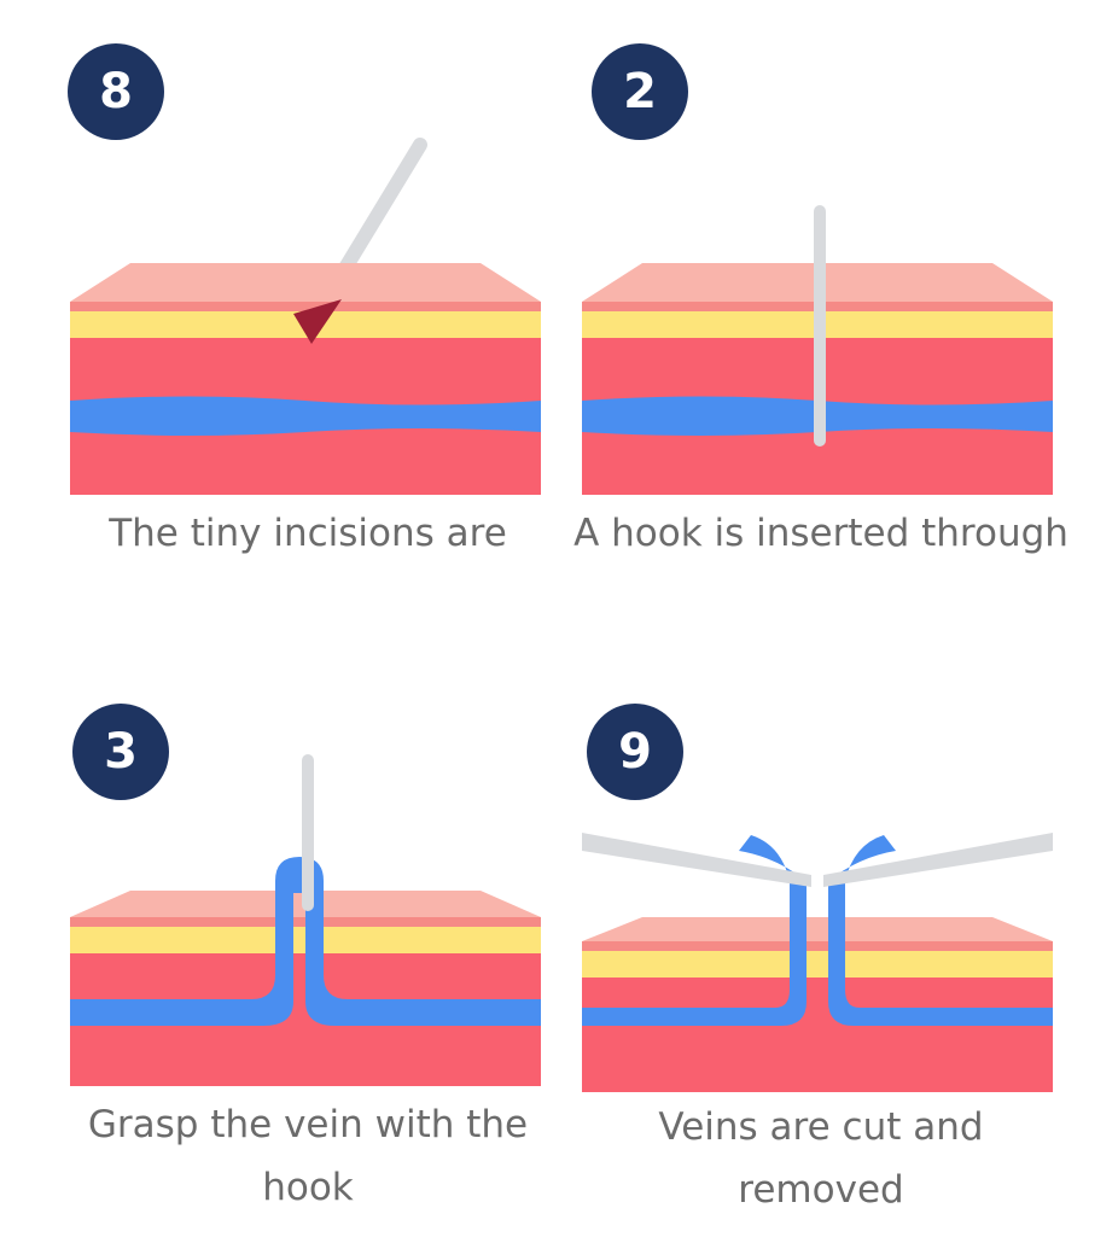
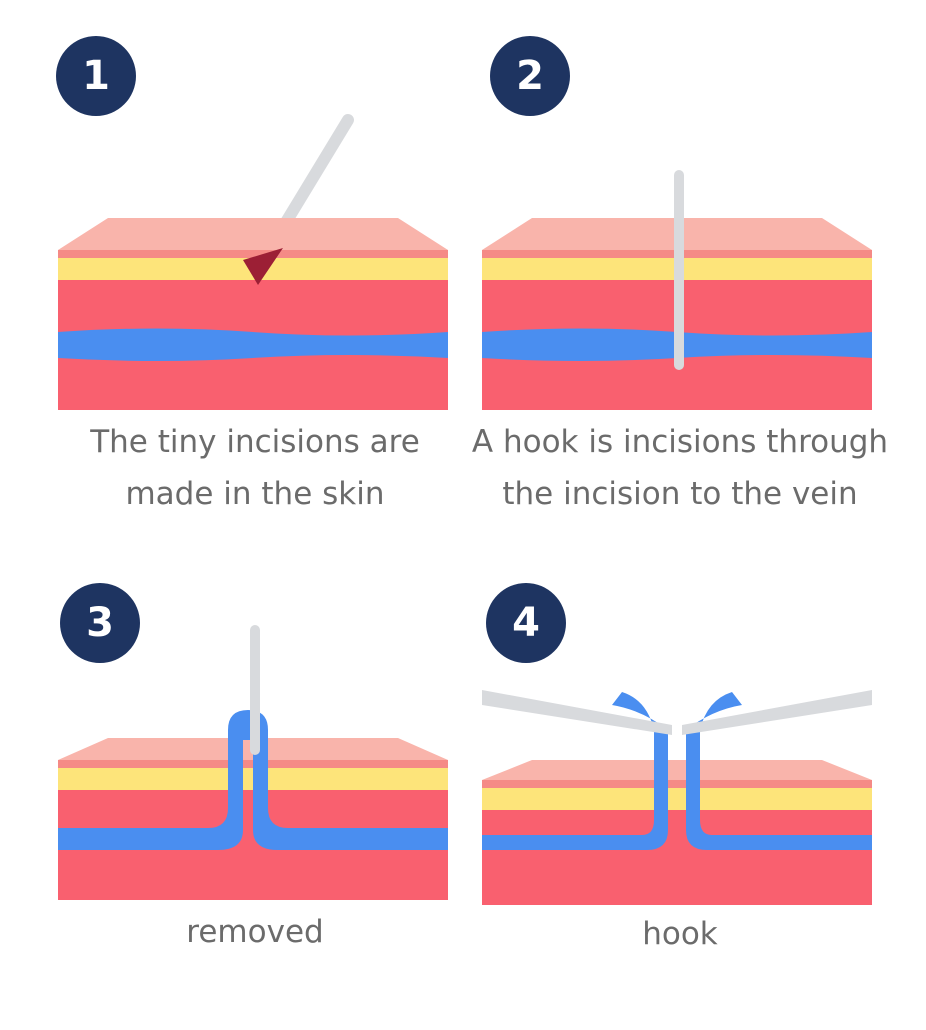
- 8
+ 1
  The tiny incisions are
+ made in the skin
  2
- A hook is inserted through
+ A hook is incisions through
+ the incision to the vein
  3
- Grasp the vein with the
- hook
+ removed
- 9
+ 4
- Veins are cut and
- removed
+ hook
